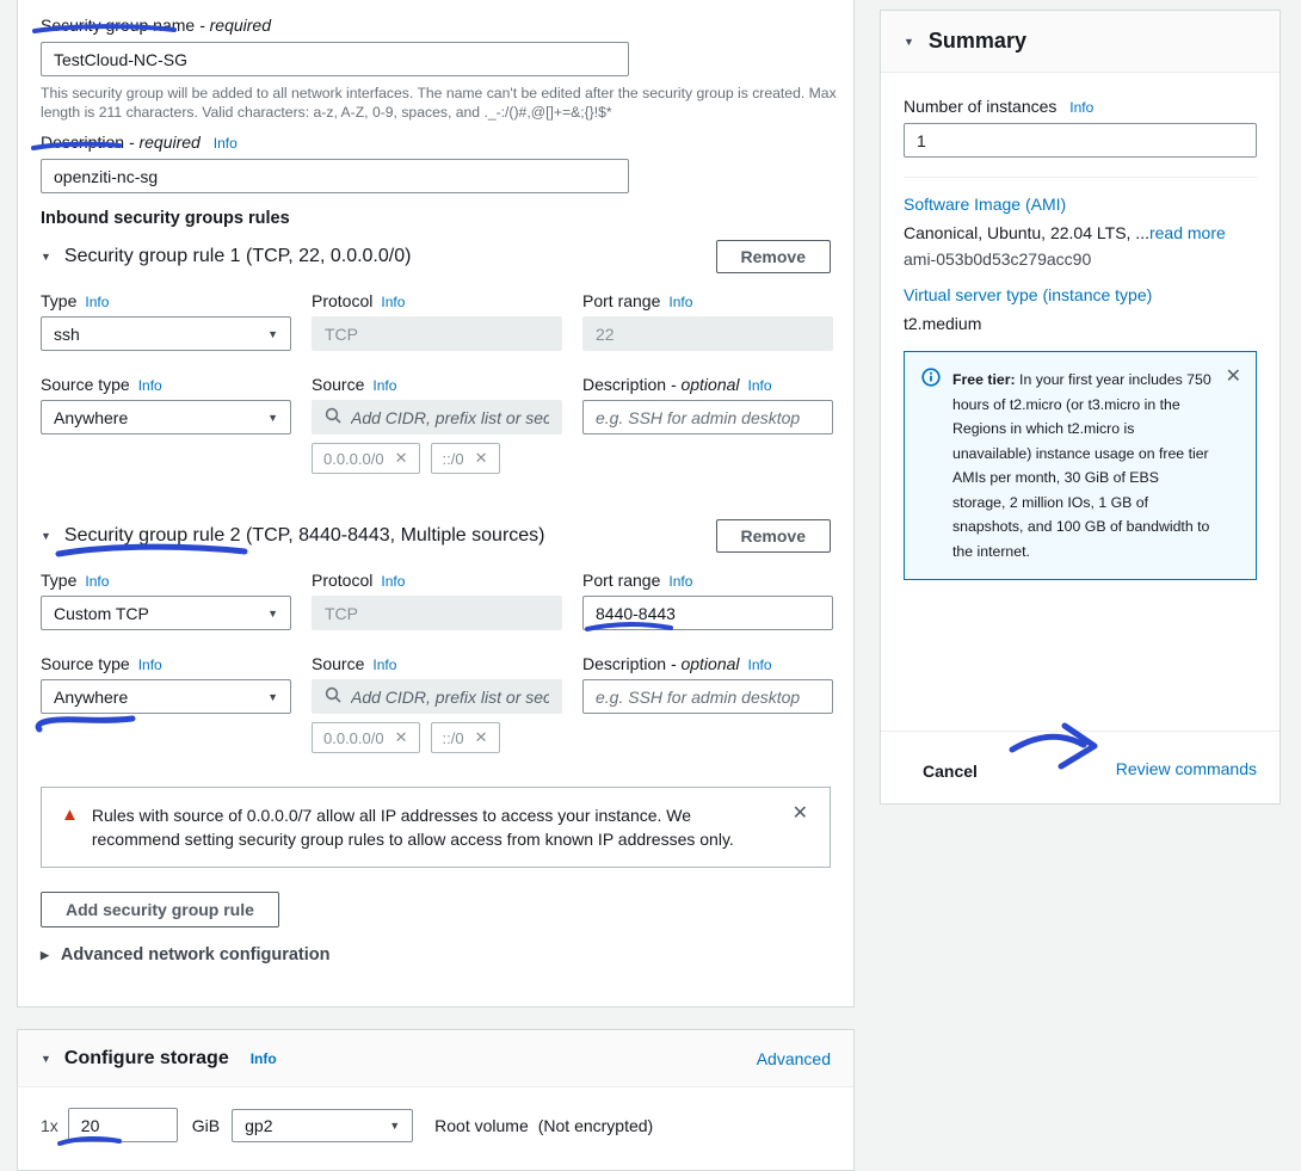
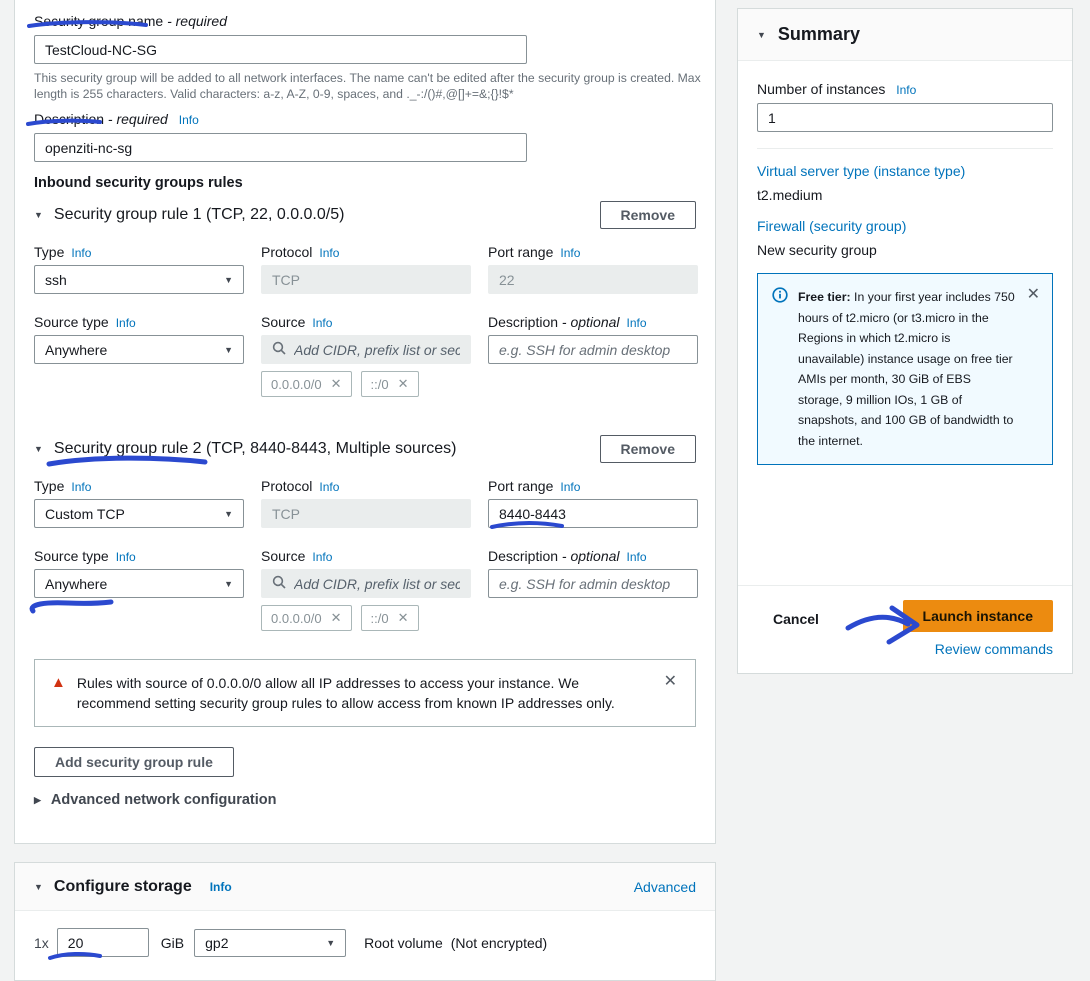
  TestCloud-NC-SG
- This security group will be added to all network interfaces. The name can't be edited after the security group is created. Max length is 211 characters. Valid characters: a-z, A-Z, 0-9, spaces, and ._-:/()#,@[]+=&;{}!$*
+ This security group will be added to all network interfaces. The name can't be edited after the security group is created. Max length is 255 characters. Valid characters: a-z, A-Z, 0-9, spaces, and ._-:/()#,@[]+=&;{}!$*
  Desion - required Info
  openziti-nc-sg
  Inbound security groups rules
  ▼
- Security group rule 1 (TCP, 22, 0.0.0.0/0)
+ Security group rule 1 (TCP, 22, 0.0.0.0/5)
  Remove
  Type Info
  ssh
  ▼
  Protocol Info
  TCP
  Port range Info
  22
  Source type Info
  Anywhere
  ▼
  Source Info
  Add CIDR, prefix list or sec
  Description - optional Info
  e.g. SSH for admin desktop
  0.0.0.0/0
  ✕
  ::/0
  ✕
  ▼
  Security group rule 2 (TCP, 8440-8443, Multiple sources)
  Remove
  Type Info
  Custom TCP
  ▼
  Protocol Info
  TCP
  Port range Info
  8440-8443
  Source type Info
  Anywhere
  ▼
  Source Info
  Add CIDR, prefix list or sec
  Description - optional Info
  e.g. SSH for admin desktop
  0.0.0.0/0
  ✕
  ::/0
  ✕
  ▲︎
- Rules with source of 0.0.0.0/7 allow all IP addresses to access your instance. We recommend setting security group rules to allow access from known IP addresses only.
+ Rules with source of 0.0.0.0/0 allow all IP addresses to access your instance. We recommend setting security group rules to allow access from known IP addresses only.
  ✕
  Add security group rule
  ▶
  Advanced network configuration
  ▼
  Configure storage
  Info
  Advanced
  1x
  20
  GiB
  gp2
  ▼
  Root volume
  (Not encrypted)
  ▼
  Summary
  Number of instances Info
  1
- Software Image (AMI)
- Canonical, Ubuntu, 22.04 LTS, ...read more
- ami-053b0d53c279acc90
  Virtual server type (instance type)
  t2.medium
+ Firewall (security group)
+ New security group
- Free tier: In your first year includes 750 hours of t2.micro (or t3.micro in the Regions in which t2.micro is unavailable) instance usage on free tier AMIs per month, 30 GiB of EBS storage, 2 million IOs, 1 GB of snapshots, and 100 GB of bandwidth to the internet.
+ Free tier: In your first year includes 750 hours of t2.micro (or t3.micro in the Regions in which t2.micro is unavailable) instance usage on free tier AMIs per month, 30 GiB of EBS storage, 9 million IOs, 1 GB of snapshots, and 100 GB of bandwidth to the internet.
  ✕
  Cancel
+ Launch instance
  Review commands
